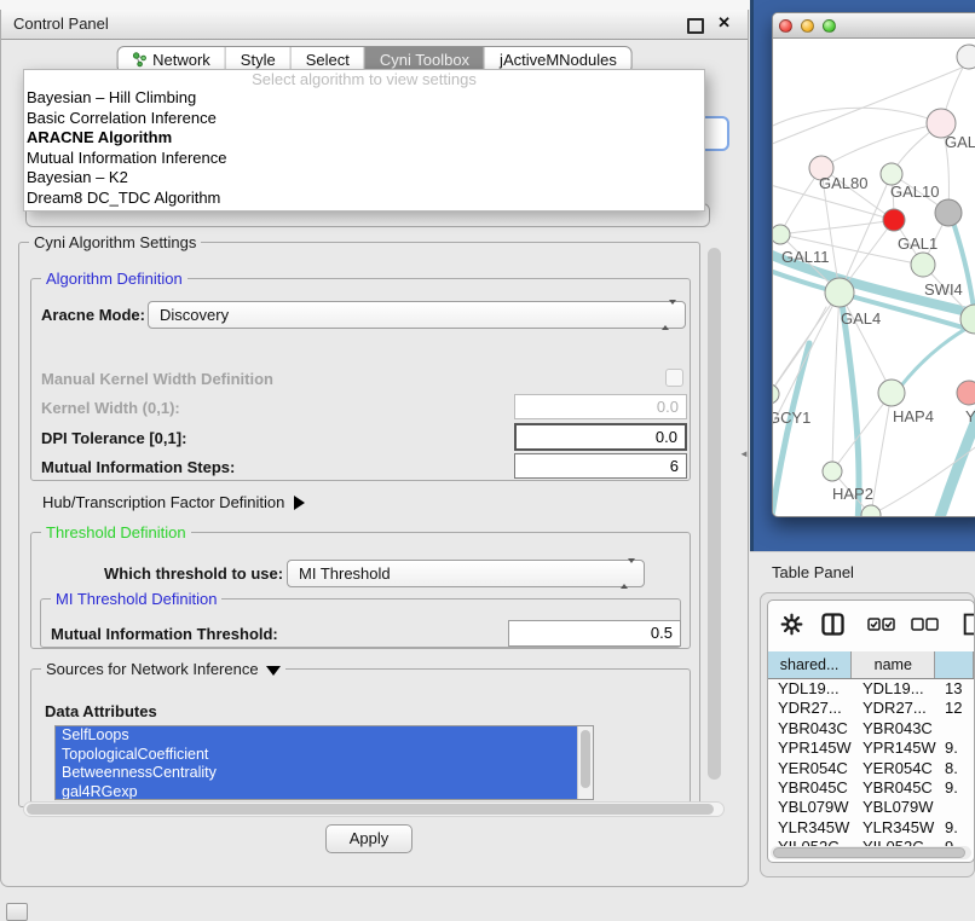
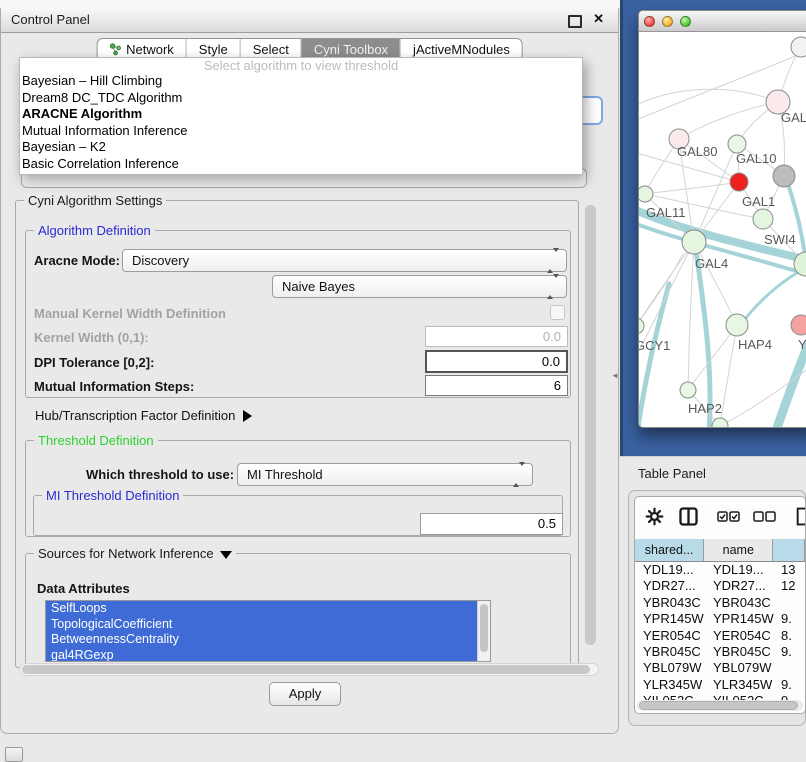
  Control Panel
  ✕
  Network
  Style
  Select
  Cyni Toolbox
  jActiveMNodules
- Select algorithm to view settings
+ Select algorithm to view threshold
  Bayesian – Hill Climbing
- Basic Correlation Inference
+ Dream8 DC_TDC Algorithm
  ARACNE Algorithm
  Mutual Information Inference
  Bayesian – K2
- Dream8 DC_TDC Algorithm
+ Basic Correlation Inference
  Cyni Algorithm Settings
  Algorithm Definition
  Aracne Mode:
  Discovery
+ Naive Bayes
  Manual Kernel Width Definition
  Kernel Width (0,1):
  0.0
- DPI Tolerance [0,1]:
+ DPI Tolerance [0,2]:
  0.0
  Mutual Information Steps:
  6
  Hub/Transcription Factor Definition
  Threshold Definition
  Which threshold to use:
  MI Threshold
  MI Threshold Definition
- Mutual Information Threshold:
  0.5
  Sources for Network Inference
  Data Attributes
  SelfLoops
  TopologicalCoefficient
  BetweennessCentrality
  gal4RGexp
  Apply
  ◄
  GAL
  GAL80
  GAL10
  GAL1
  GAL11
  SWI4
  GAL4
  GCY1
  HAP4
  Y
  HAP2
  Table Panel
  shared...
  name
  YDL19...
  YDL19...
  13
  YDR27...
  YDR27...
  12
  YBR043C
  YBR043C
  YPR145W
  YPR145W
  9.
  YER054C
  YER054C
  8.
  YBR045C
  YBR045C
  9.
  YBL079W
  YBL079W
  YLR345W
  YLR345W
  9.
